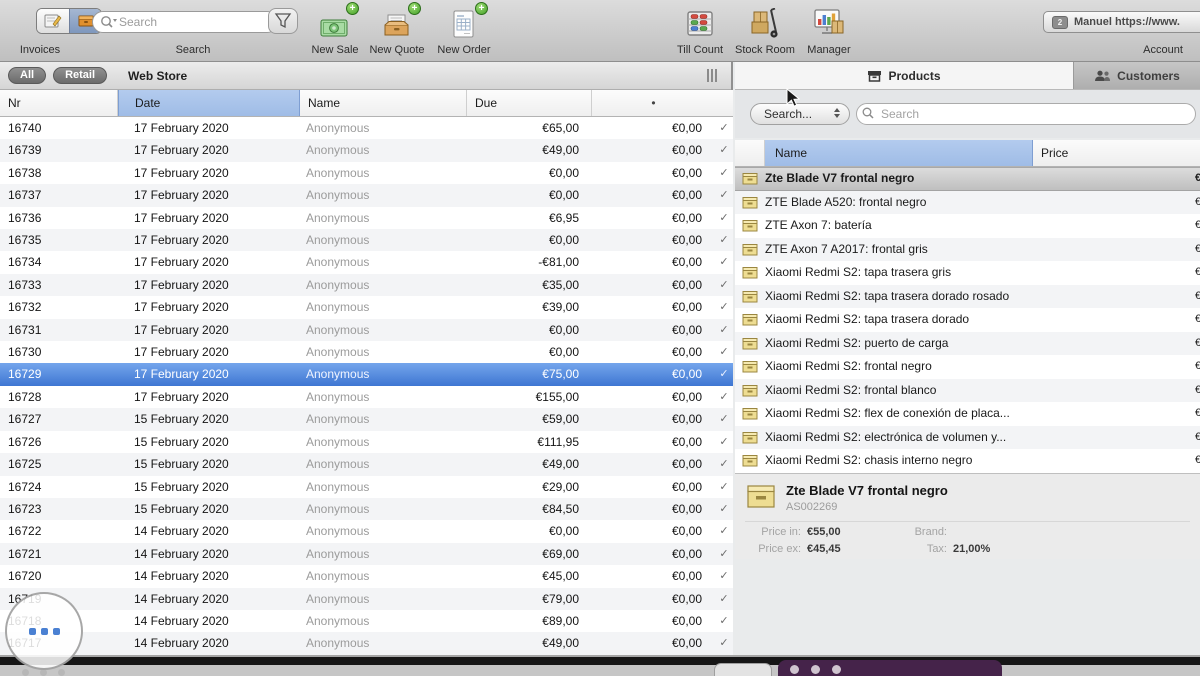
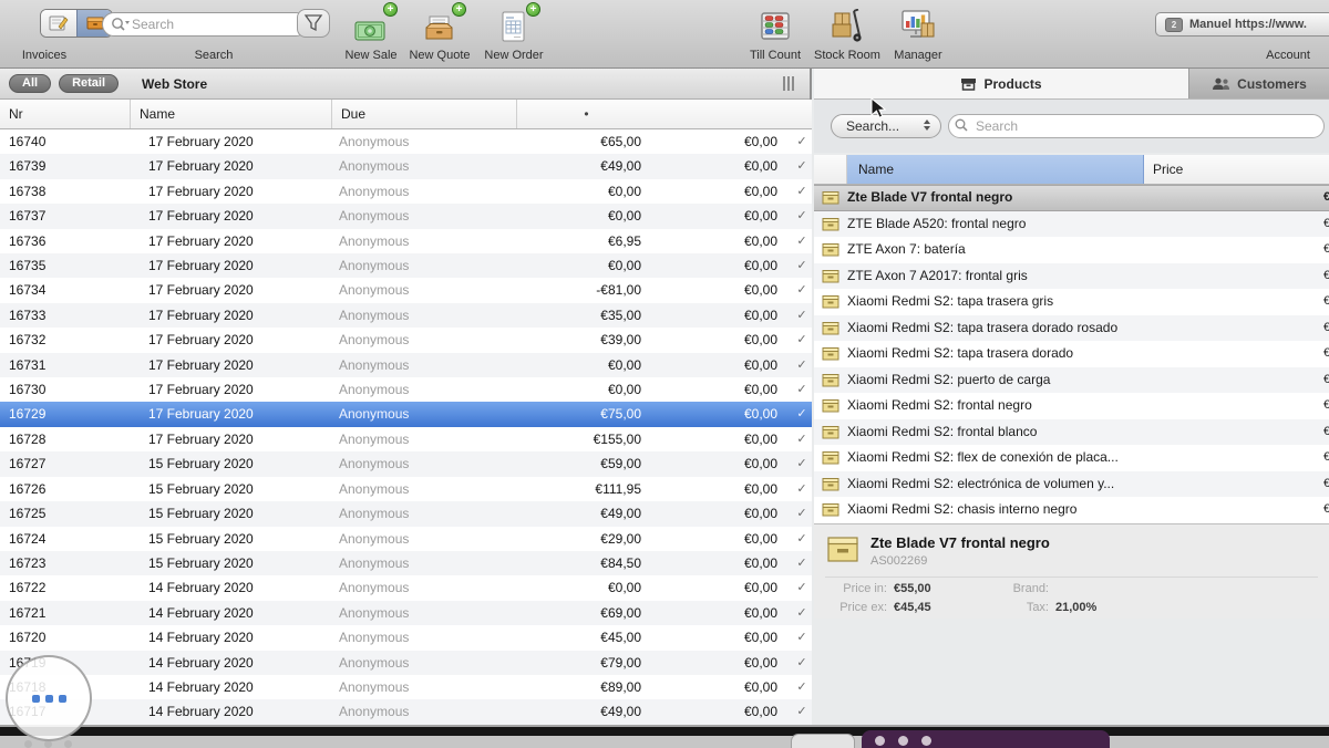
  Invoices
  Search
  Search
  +
  New Sale
  +
  New Quote
  +
  New Order
  Till Count
  Stock Room
  Manager
  2
  Manuel https://www.
  Account
  All
  Retail
  Web Store
  Nr
- Date
  Name
  Due
  •
  16740
  17 February 2020
  Anonymous
  €65,00
  €0,00
  ✓
  16739
  17 February 2020
  Anonymous
  €49,00
  €0,00
  ✓
  16738
  17 February 2020
  Anonymous
  €0,00
  €0,00
  ✓
  16737
  17 February 2020
  Anonymous
  €0,00
  €0,00
  ✓
  16736
  17 February 2020
  Anonymous
  €6,95
  €0,00
  ✓
  16735
  17 February 2020
  Anonymous
  €0,00
  €0,00
  ✓
  16734
  17 February 2020
  Anonymous
  -€81,00
  €0,00
  ✓
  16733
  17 February 2020
  Anonymous
  €35,00
  €0,00
  ✓
  16732
  17 February 2020
  Anonymous
  €39,00
  €0,00
  ✓
  16731
  17 February 2020
  Anonymous
  €0,00
  €0,00
  ✓
  16730
  17 February 2020
  Anonymous
  €0,00
  €0,00
  ✓
  16729
  17 February 2020
  Anonymous
  €75,00
  €0,00
  ✓
  16728
  17 February 2020
  Anonymous
  €155,00
  €0,00
  ✓
  16727
  15 February 2020
  Anonymous
  €59,00
  €0,00
  ✓
  16726
  15 February 2020
  Anonymous
  €111,95
  €0,00
  ✓
  16725
  15 February 2020
  Anonymous
  €49,00
  €0,00
  ✓
  16724
  15 February 2020
  Anonymous
  €29,00
  €0,00
  ✓
  16723
  15 February 2020
  Anonymous
  €84,50
  €0,00
  ✓
  16722
  14 February 2020
  Anonymous
  €0,00
  €0,00
  ✓
  16721
  14 February 2020
  Anonymous
  €69,00
  €0,00
  ✓
  16720
  14 February 2020
  Anonymous
  €45,00
  €0,00
  ✓
  16719
  14 February 2020
  Anonymous
  €79,00
  €0,00
  ✓
  16718
  14 February 2020
  Anonymous
  €89,00
  €0,00
  ✓
  16717
  14 February 2020
  Anonymous
  €49,00
  €0,00
  ✓
  Products
  Customers
  Search...
  Search
  Name
  Price
  Zte Blade V7 frontal negro
  €
  ZTE Blade A520: frontal negro
  €
  ZTE Axon 7: batería
  €
  ZTE Axon 7 A2017: frontal gris
  €
  Xiaomi Redmi S2: tapa trasera gris
  €
  Xiaomi Redmi S2: tapa trasera dorado rosado
  €
  Xiaomi Redmi S2: tapa trasera dorado
  €
  Xiaomi Redmi S2: puerto de carga
  €
  Xiaomi Redmi S2: frontal negro
  €
  Xiaomi Redmi S2: frontal blanco
  €
  Xiaomi Redmi S2: flex de conexión de placa...
  €
  Xiaomi Redmi S2: electrónica de volumen y...
  €
  Xiaomi Redmi S2: chasis interno negro
  €
  Zte Blade V7 frontal negro
  AS002269
  Price in:
  €55,00
  Brand:
  Price ex:
  €45,45
  Tax:
  21,00%
